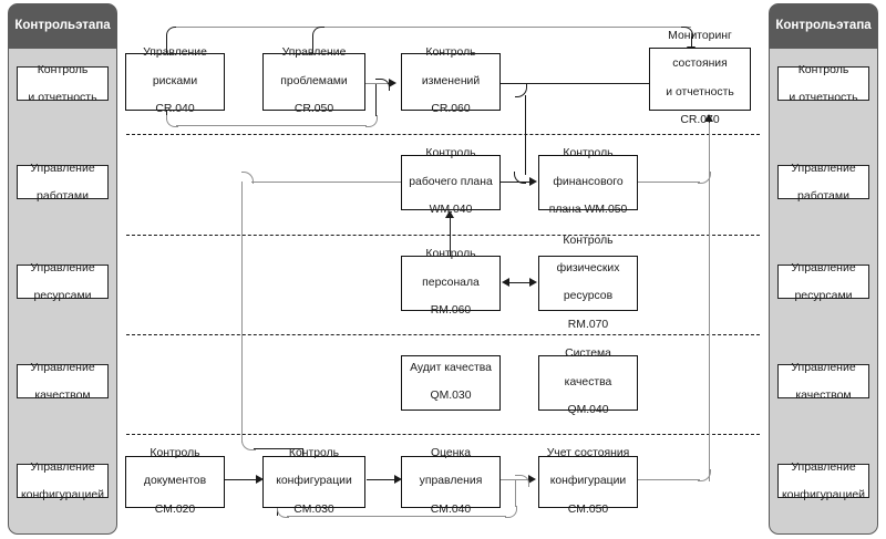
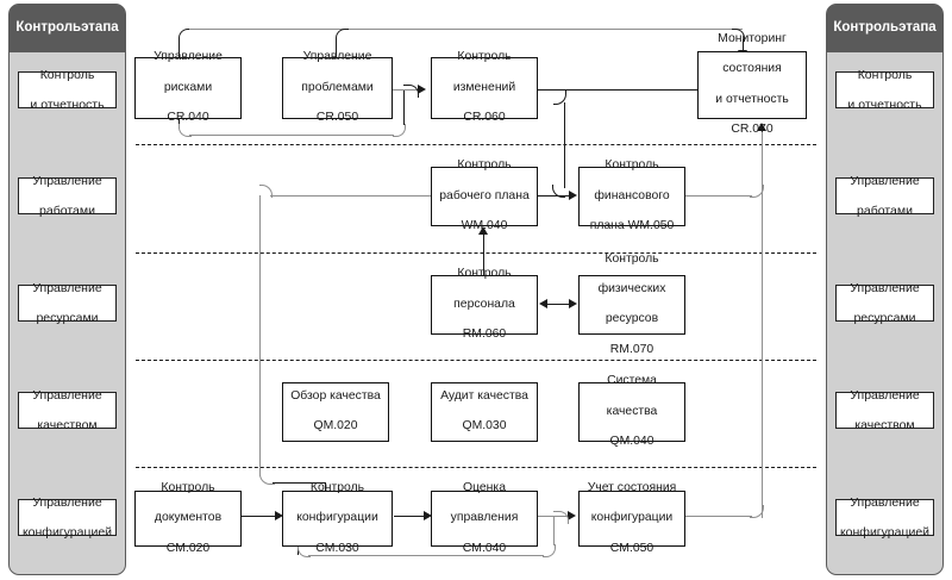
  Контроль
  этапа
  Контроль
  и отчетность
  Управление
  работами
  Управление
  ресурсами
  Управление
  качеством
  Управление
  конфигурацией
  Контроль
  этапа
  Контроль
  и отчетность
  Управление
  работами
  Управление
  ресурсами
  Управление
  качеством
  Управление
  конфигурацией
  Управление
  рисками
  CR.040
  Управление
  проблемами
  CR.050
  Контроль
  изменений
  CR.060
  Мониторинг
  состояния
  и отчетность
  CR.070
  Контроль
  рабочего плана
  WM.040
  Контроль
  финансового
  плана WM.050
  Контроль
  персонала
  RM.060
  Контроль
  физических
  ресурсов
  RM.070
+ Обзор качества
+ QM.020
  Аудит качества
  QM.030
  Система
  качества
  QM.040
  Контроль
  документов
  CM.020
  Контроль
  конфигурации
  CM.030
  Оценка
  управления
  CM.040
  Учет состояния
  конфигурации
  CM.050
